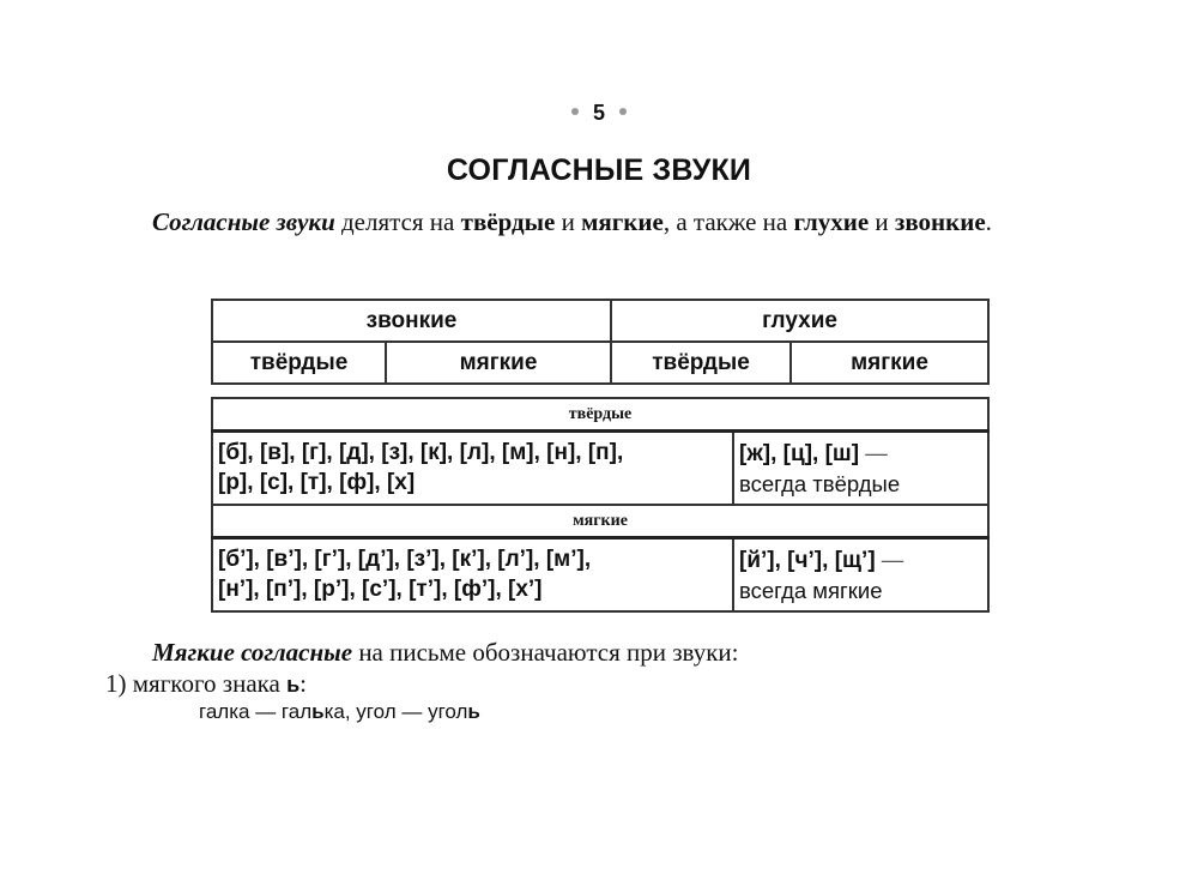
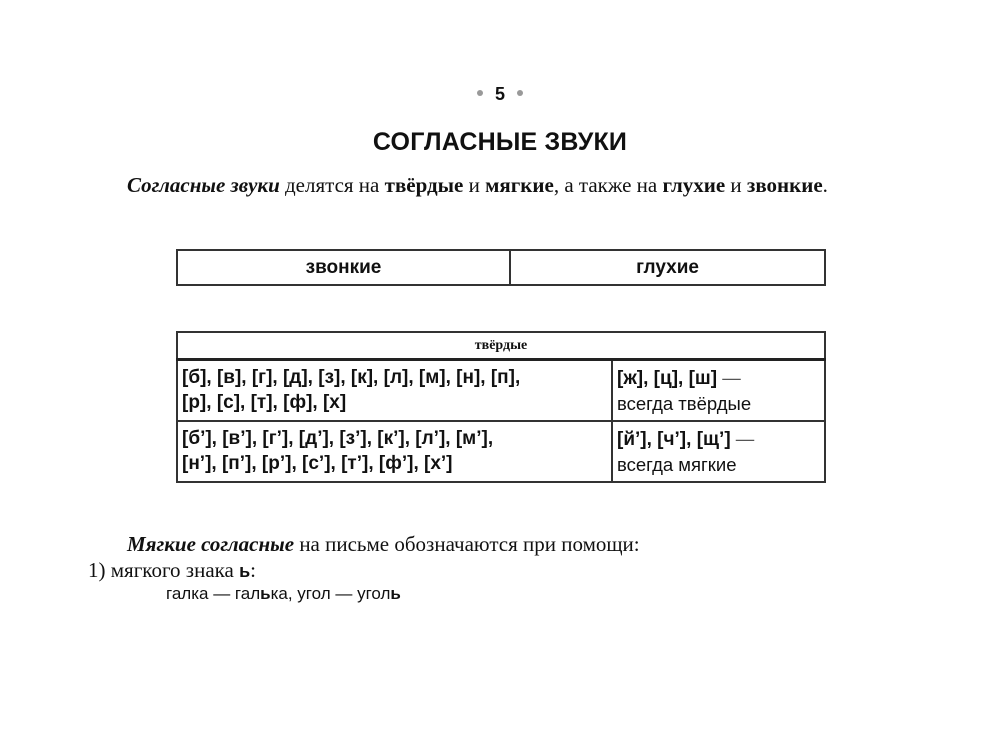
  5
  СОГЛАСНЫЕ ЗВУКИ
  Согласные звуки делятся на твёрдые и мягкие, а также на глухие и звонкие.
  звонкие	глухие
- твёрдые	мягкие	твёрдые	мягкие
  твёрдые
  [б], [в], [г], [д], [з], [к], [л], [м], [н], [п], [р], [с], [т], [ф], [х]	[ж], [ц], [ш] — всегда твёрдые
- мягкие
  [б’], [в’], [г’], [д’], [з’], [к’], [л’], [м’], [н’], [п’], [р’], [с’], [т’], [ф’], [х’]	[й’], [ч’], [щ’] — всегда мягкие
- Мягкие согласные на письме обозначаются при звуки:
+ Мягкие согласные на письме обозначаются при помощи:
  1) мягкого знака ь:
  галка — галька, угол — уголь
